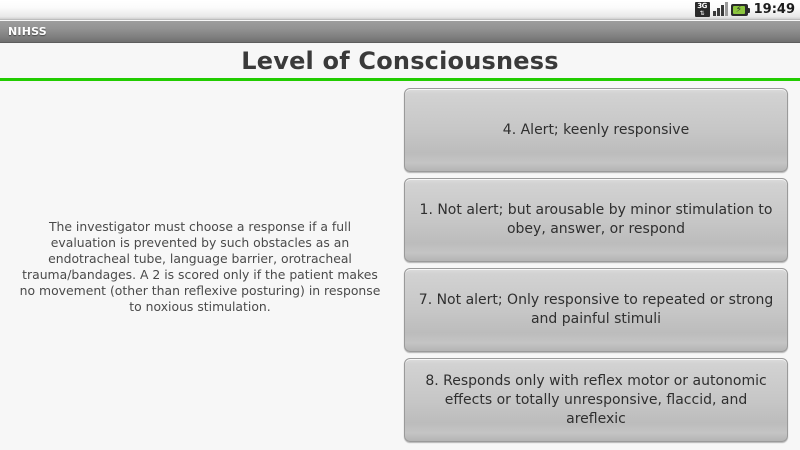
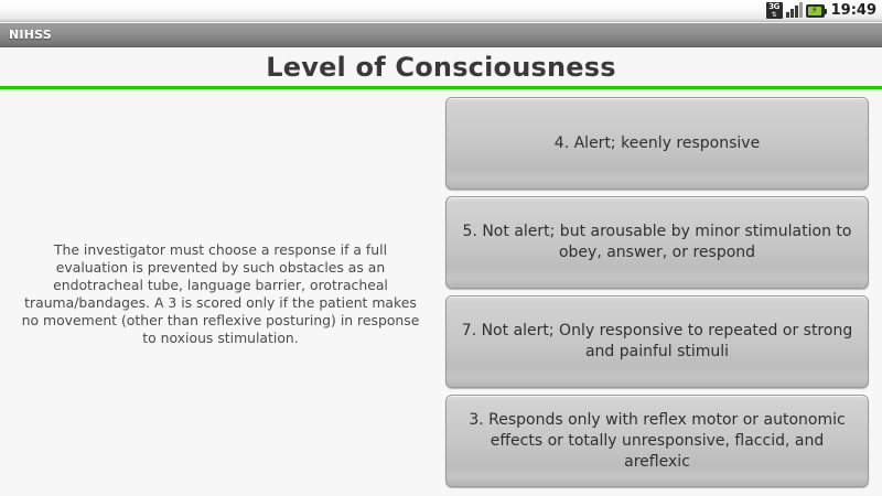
  3G
  ⚡
  19:49
  NIHSS
  Level of Consciousness
- The investigator must choose a response if a full evaluation is prevented by such obstacles as an endotracheal tube, language barrier, orotracheal trauma/bandages. A 2 is scored only if the patient makes no movement (other than reflexive posturing) in response to noxious stimulation.
+ The investigator must choose a response if a full evaluation is prevented by such obstacles as an endotracheal tube, language barrier, orotracheal trauma/bandages. A 3 is scored only if the patient makes no movement (other than reflexive posturing) in response to noxious stimulation.
  4. Alert; keenly responsive
- 1. Not alert; but arousable by minor stimulation to obey, answer, or respond
+ 5. Not alert; but arousable by minor stimulation to obey, answer, or respond
  7. Not alert; Only responsive to repeated or strong and painful stimuli
- 8. Responds only with reflex motor or autonomic effects or totally unresponsive, flaccid, and areflexic
+ 3. Responds only with reflex motor or autonomic effects or totally unresponsive, flaccid, and areflexic
